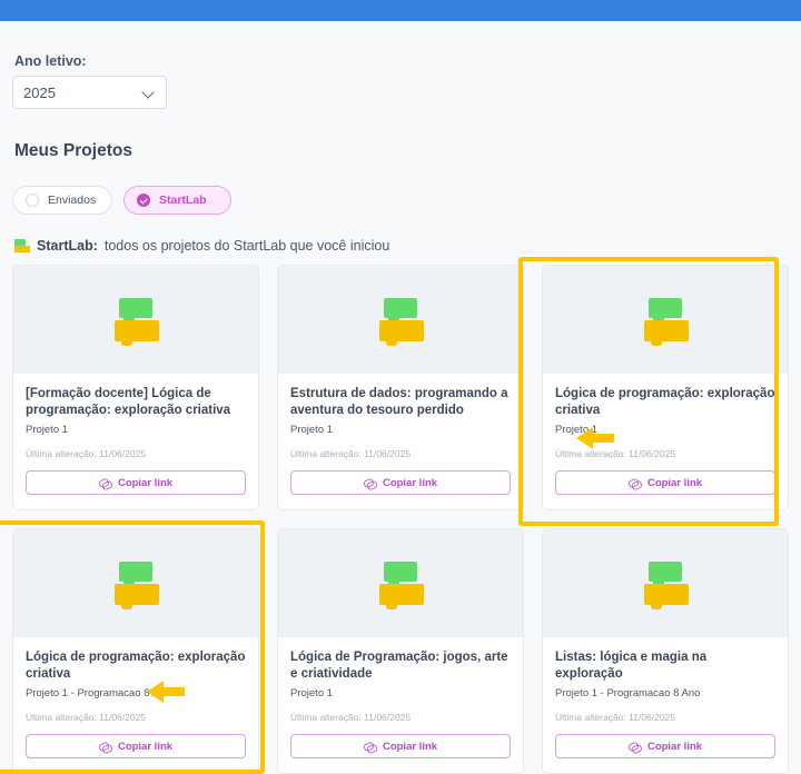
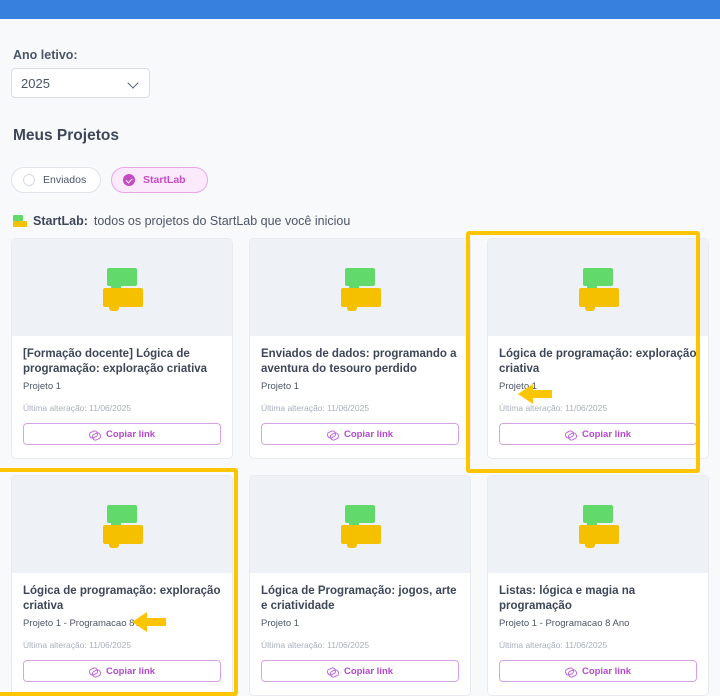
  Ano letivo:
  2025
  Meus Projetos
  Enviados
  StartLab
  StartLab:
  todos os projetos do StartLab que você iniciou
  [Formação docente] Lógica de programação: exploração criativa
  Projeto 1
  Última alteração: 11/06/2025
  Copiar link
- Estrutura de dados: programando a aventura do tesouro perdido
+ Enviados de dados: programando a aventura do tesouro perdido
  Projeto 1
  Última alteração: 11/06/2025
  Copiar link
  Lógica de programação: exploração criativa
  Projeto 1
  Última alteração: 11/06/2025
  Copiar link
  Lógica de programação: exploração criativa
  Projeto 1 - Programacao 8 A
  Última alteração: 11/06/2025
  Copiar link
  Lógica de Programação: jogos, arte e criatividade
  Projeto 1
  Última alteração: 11/06/2025
  Copiar link
- Listas: lógica e magia na exploração
+ Listas: lógica e magia na programação
  Projeto 1 - Programacao 8 Ano
  Última alteração: 11/06/2025
  Copiar link
